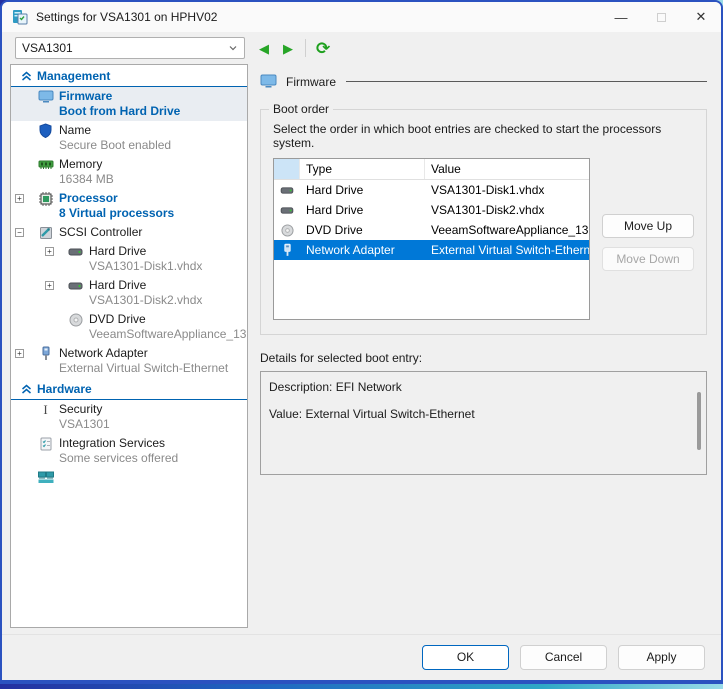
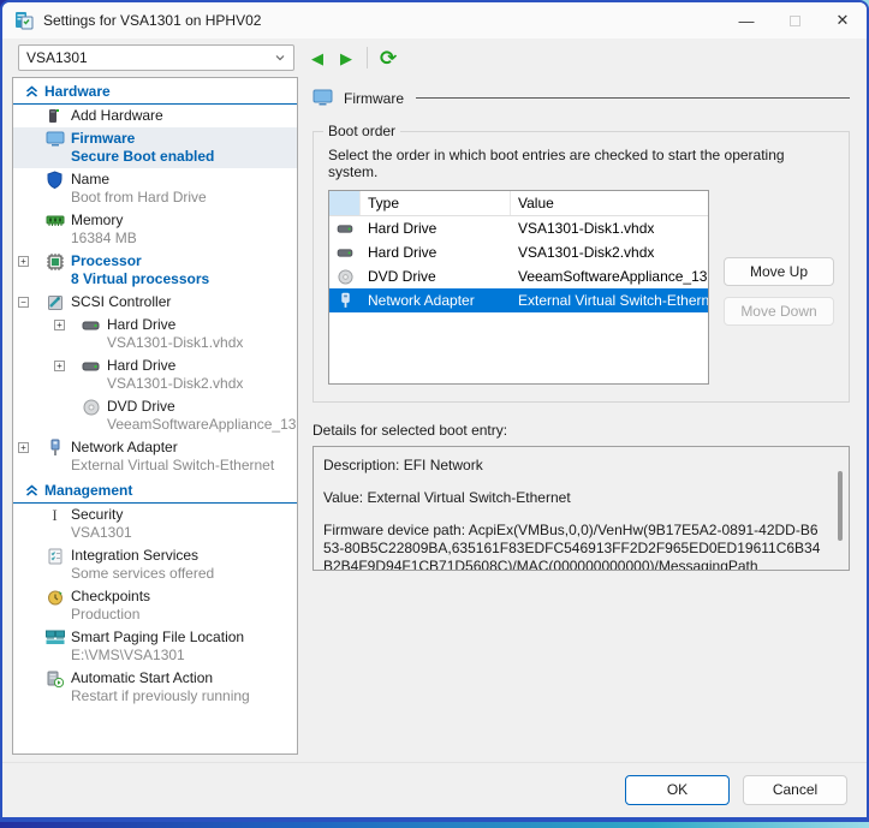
  Settings for VSA1301 on HPHV02
  —
  ✕
  VSA1301
  ◀
  ▶
  ⟳
- Management
+ Hardware
+ Add Hardware
  Firmware
- Boot from Hard Drive
+ Secure Boot enabled
  Name
- Secure Boot enabled
+ Boot from Hard Drive
  Memory
  16384 MB
  +
  Processor
  8 Virtual processors
  −
  SCSI Controller
  +
  Hard Drive
  VSA1301-Disk1.vhdx
  +
  Hard Drive
  VSA1301-Disk2.vhdx
  DVD Drive
  VeeamSoftwareAppliance_13
  +
  Network Adapter
  External Virtual Switch-Ethernet
- Hardware
+ Management
  I
  Security
  VSA1301
  Integration Services
  Some services offered
+ Checkpoints
+ Production
+ Smart Paging File Location
+ E:\VMS\VSA1301
+ Automatic Start Action
+ Restart if previously running
  Firmware
  Boot order
- Select the order in which boot entries are checked to start the processors system.
+ Select the order in which boot entries are checked to start the operating system.
  Type
  Value
  Hard Drive
  VSA1301-Disk1.vhdx
  Hard Drive
  VSA1301-Disk2.vhdx
  DVD Drive
  VeeamSoftwareAppliance_13
  Network Adapter
  External Virtual Switch-Ethern
  Move Up
  Move Down
  Details for selected boot entry:
  Description: EFI Network
  Value: External Virtual Switch-Ethernet
+ Firmware device path: AcpiEx(VMBus,0,0)/VenHw(9B17E5A2-0891-42DD-B653-80B5C22809BA,635161F83EDFC546913FF2D2F965ED0ED19611C6B34B2B4F9D94F1CB71D5608C)/MAC(000000000000)/MessagingPath
  OK
  Cancel
- Apply
